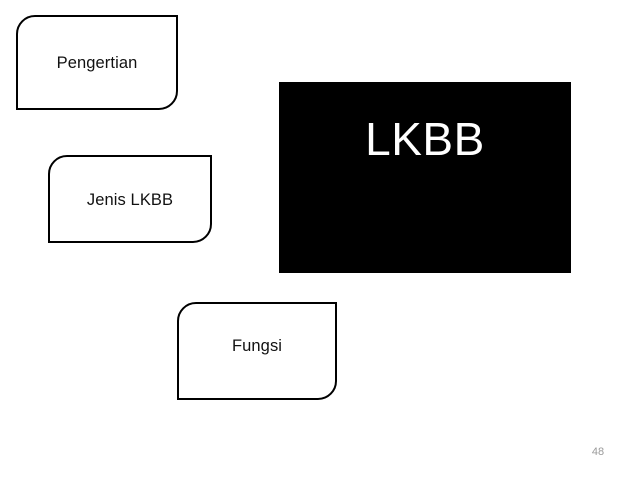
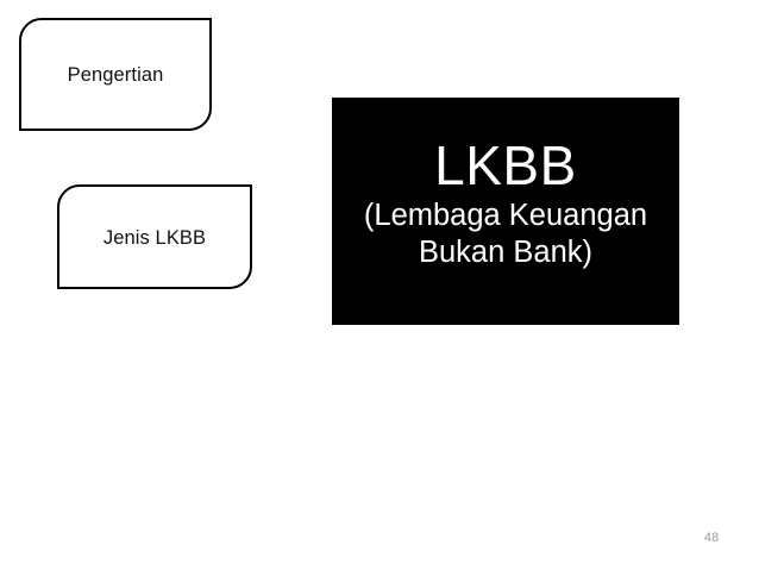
  Pengertian
  Jenis LKBB
- Fungsi
  LKBB
+ (Lembaga Keuangan
+ Bukan Bank)
  48
